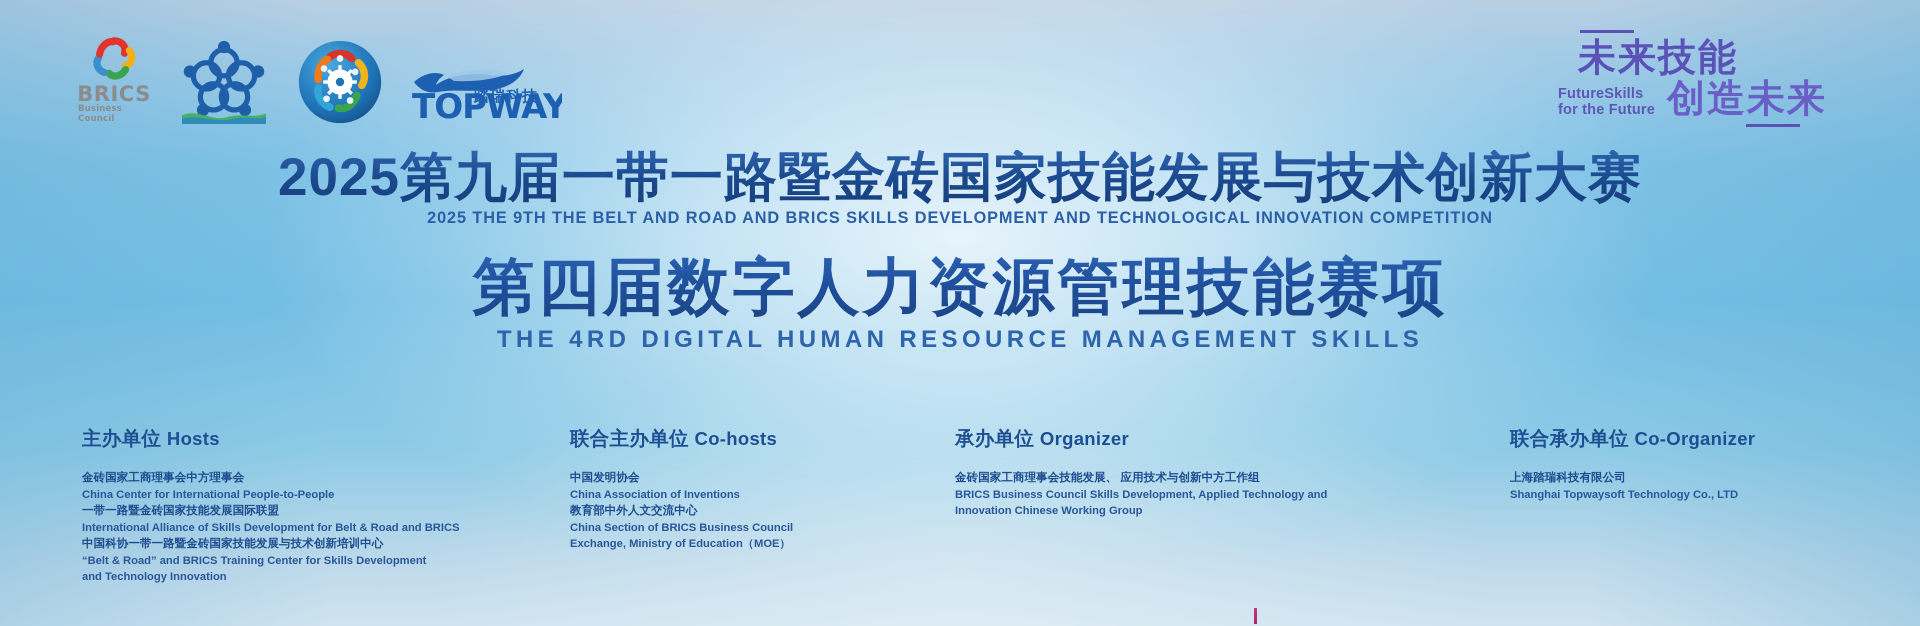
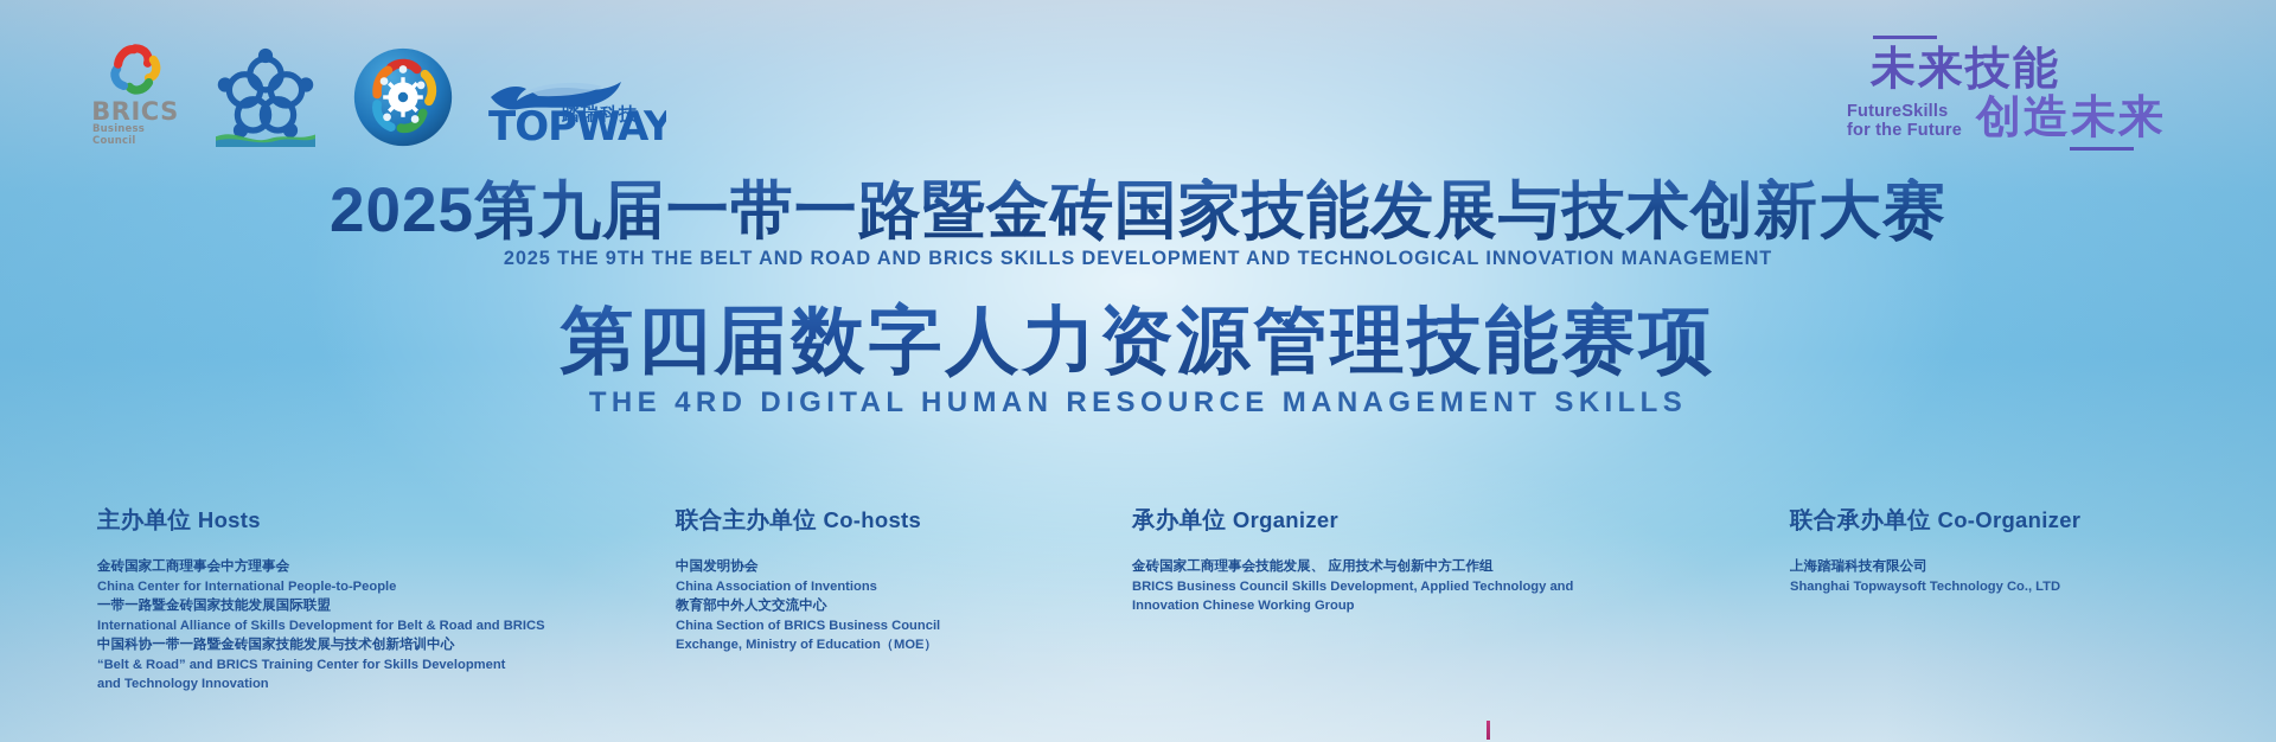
  BRICS
  Business Council
  TOPWAY
  踏瑞科技
  未来技能
  FutureSkills
  for the Future
  创造未来
  2025第九届一带一路暨金砖国家技能发展与技术创新大赛
- 2025 THE 9TH THE BELT AND ROAD AND BRICS SKILLS DEVELOPMENT AND TECHNOLOGICAL INNOVATION COMPETITION
+ 2025 THE 9TH THE BELT AND ROAD AND BRICS SKILLS DEVELOPMENT AND TECHNOLOGICAL INNOVATION MANAGEMENT
  第四届数字人力资源管理技能赛项
  THE 4RD DIGITAL HUMAN RESOURCE MANAGEMENT SKILLS
  主办单位 Hosts
  金砖国家工商理事会中方理事会
  China Center for International People-to-People
  一带一路暨金砖国家技能发展国际联盟
  International Alliance of Skills Development for Belt & Road and BRICS
  中国科协一带一路暨金砖国家技能发展与技术创新培训中心
  “Belt & Road” and BRICS Training Center for Skills Development
  and Technology Innovation
  联合主办单位 Co-hosts
  中国发明协会
  China Association of Inventions
  教育部中外人文交流中心
  China Section of BRICS Business Council
  Exchange, Ministry of Education（MOE）
  承办单位 Organizer
  金砖国家工商理事会技能发展、 应用技术与创新中方工作组
  BRICS Business Council Skills Development, Applied Technology and
  Innovation Chinese Working Group
  联合承办单位 Co-Organizer
  上海踏瑞科技有限公司
  Shanghai Topwaysoft Technology Co., LTD
